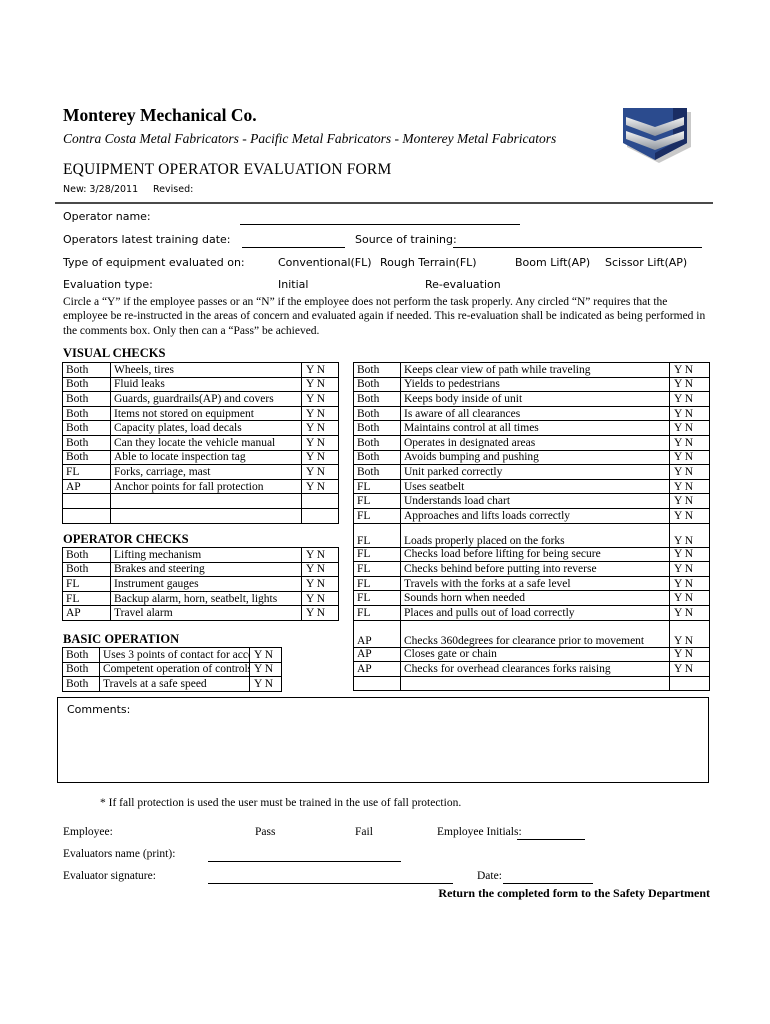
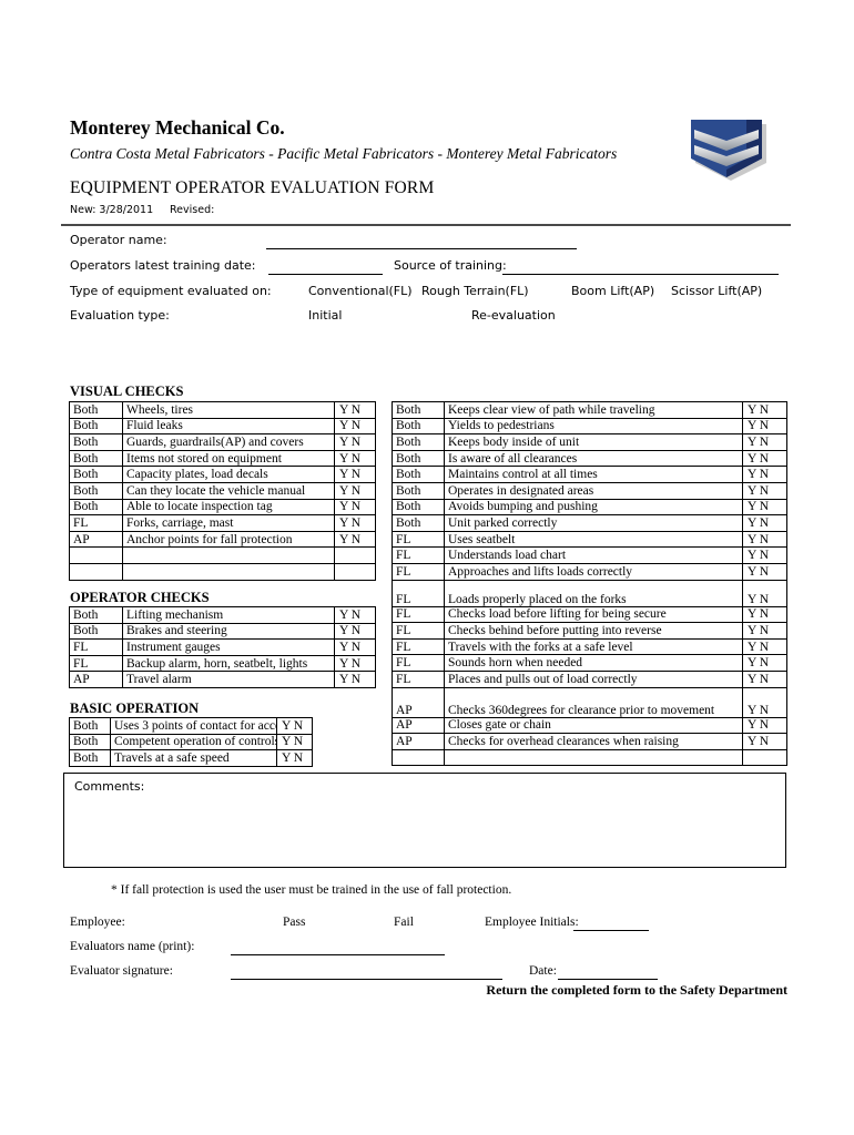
  Monterey Mechanical Co.
  Contra Costa Metal Fabricators - Pacific Metal Fabricators - Monterey Metal Fabricators
  EQUIPMENT OPERATOR EVALUATION FORM
  New: 3/28/2011
  Revised:
  Operator name:
  Operators latest training date:
  Source of training:
  Type of equipment evaluated on:
  Conventional(FL)
  Rough Terrain(FL)
  Boom Lift(AP)
  Scissor Lift(AP)
  Evaluation type:
  Initial
  Re-evaluation
- Circle a “Y” if the employee passes or an “N” if the employee does not perform the task properly. Any circled “N” requires that the employee be re-instructed in the areas of concern and evaluated again if needed. This re-evaluation shall be indicated as being performed in the comments box. Only then can a “Pass” be achieved.
  VISUAL CHECKS
  OPERATOR CHECKS
  BASIC OPERATION
  Both	Wheels, tires	Y N
  Both	Fluid leaks	Y N
  Both	Guards, guardrails(AP) and covers	Y N
  Both	Items not stored on equipment	Y N
  Both	Capacity plates, load decals	Y N
  Both	Can they locate the vehicle manual	Y N
  Both	Able to locate inspection tag	Y N
  FL	Forks, carriage, mast	Y N
  AP	Anchor points for fall protection	Y N
  Both	Keeps clear view of path while traveling	Y N
  Both	Yields to pedestrians	Y N
  Both	Keeps body inside of unit	Y N
  Both	Is aware of all clearances	Y N
  Both	Maintains control at all times	Y N
  Both	Operates in designated areas	Y N
  Both	Avoids bumping and pushing	Y N
  Both	Unit parked correctly	Y N
  FL	Uses seatbelt	Y N
  FL	Understands load chart	Y N
  FL	Approaches and lifts loads correctly	Y N
  FL	Loads properly placed on the forks	Y N
  FL	Checks load before lifting for being secure	Y N
  FL	Checks behind before putting into reverse	Y N
  FL	Travels with the forks at a safe level	Y N
  FL	Sounds horn when needed	Y N
  FL	Places and pulls out of load correctly	Y N
  AP	Checks 360degrees for clearance prior to movement	Y N
  AP	Closes gate or chain	Y N
- AP	Checks for overhead clearances forks raising	Y N
+ AP	Checks for overhead clearances when raising	Y N
  Both	Lifting mechanism	Y N
  Both	Brakes and steering	Y N
  FL	Instrument gauges	Y N
  FL	Backup alarm, horn, seatbelt, lights	Y N
  AP	Travel alarm	Y N
  Both	Uses 3 points of contact for acc	Y N
  Both	Competent operation of control	Y N
  Both	Travels at a safe speed	Y N
  Comments:
  * If fall protection is used the user must be trained in the use of fall protection.
  Employee:
  Pass
  Fail
  Employee Initials:
  Evaluators name (print):
  Evaluator signature:
  Date:
  Return the completed form to the Safety Department
